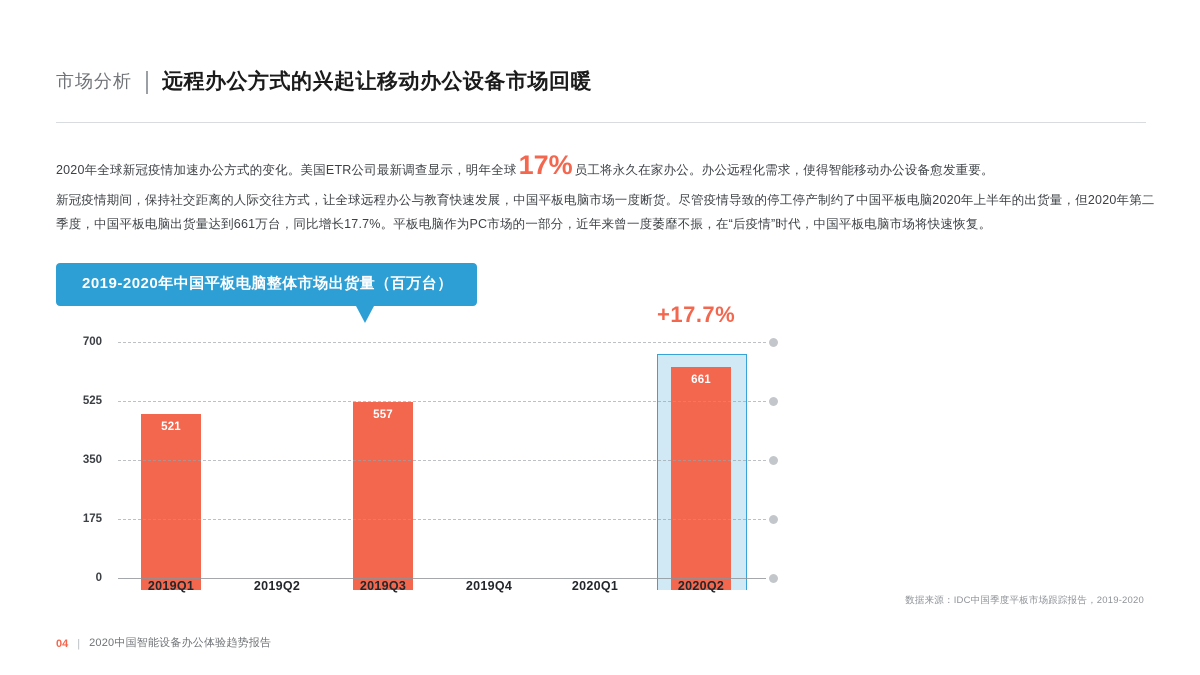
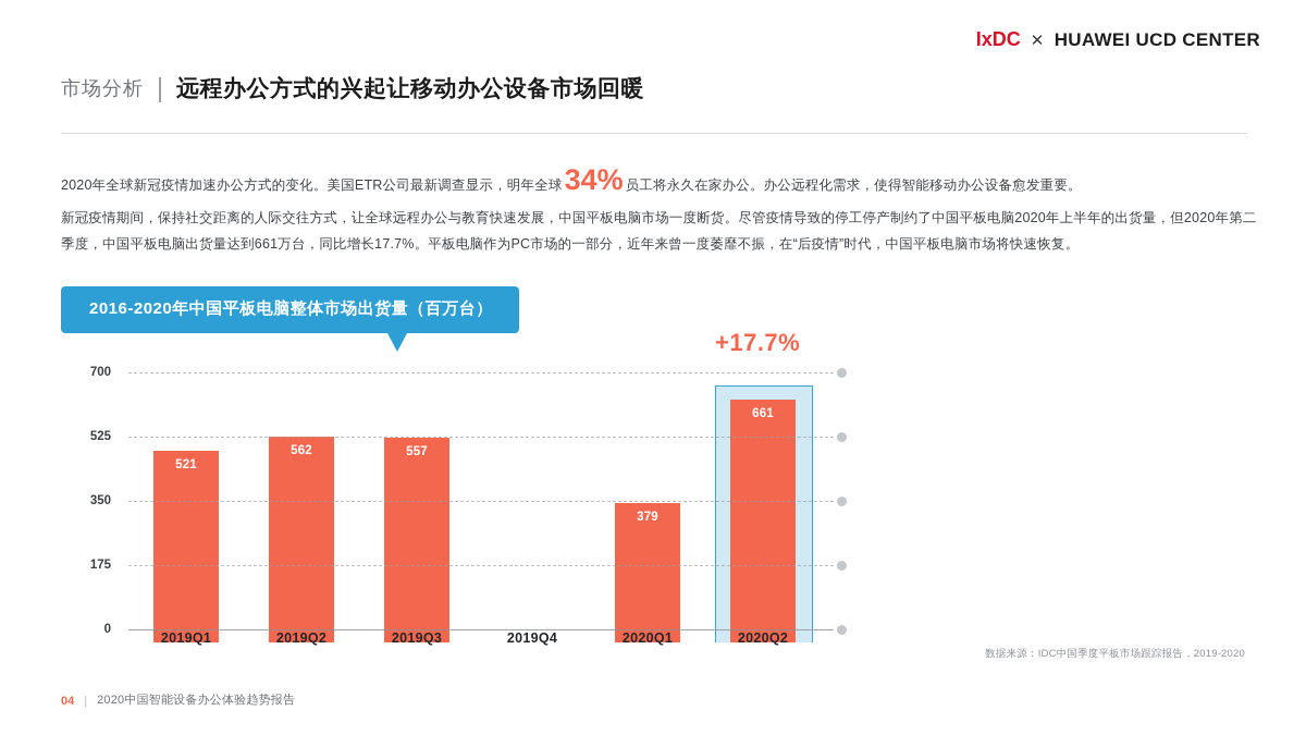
+ IxDC
+ ✕
+ HUAWEI UCD CENTER
  市场分析
  远程办公方式的兴起让移动办公设备市场回暖
  2020年全球新冠疫情加速办公方式的变化。美国ETR公司最新调查显示，明年全球
- 17%
+ 34%
  员工将永久在家办公。办公远程化需求，使得智能移动办公设备愈发重要。
  新冠疫情期间，保持社交距离的人际交往方式，让全球远程办公与教育快速发展，中国平板电脑市场一度断货。尽管疫情导致的停工停产制约了中国平板电脑2020年上半年的出货量，但2020年第二季度，中国平板电脑出货量达到661万台，同比增长17.7%。平板电脑作为PC市场的一部分，近年来曾一度萎靡不振，在“后疫情”时代，中国平板电脑市场将快速恢复。
- 2019-2020年中国平板电脑整体市场出货量（百万台）
+ 2016-2020年中国平板电脑整体市场出货量（百万台）
  0
  175
  350
  525
  700
  521
+ 562
  557
+ 379
  661
  2019Q1
  2019Q2
  2019Q3
  2019Q4
  2020Q1
  2020Q2
  +17.7%
  数据来源：IDC中国季度平板市场跟踪报告，2019-2020
  04
  |
  2020中国智能设备办公体验趋势报告
